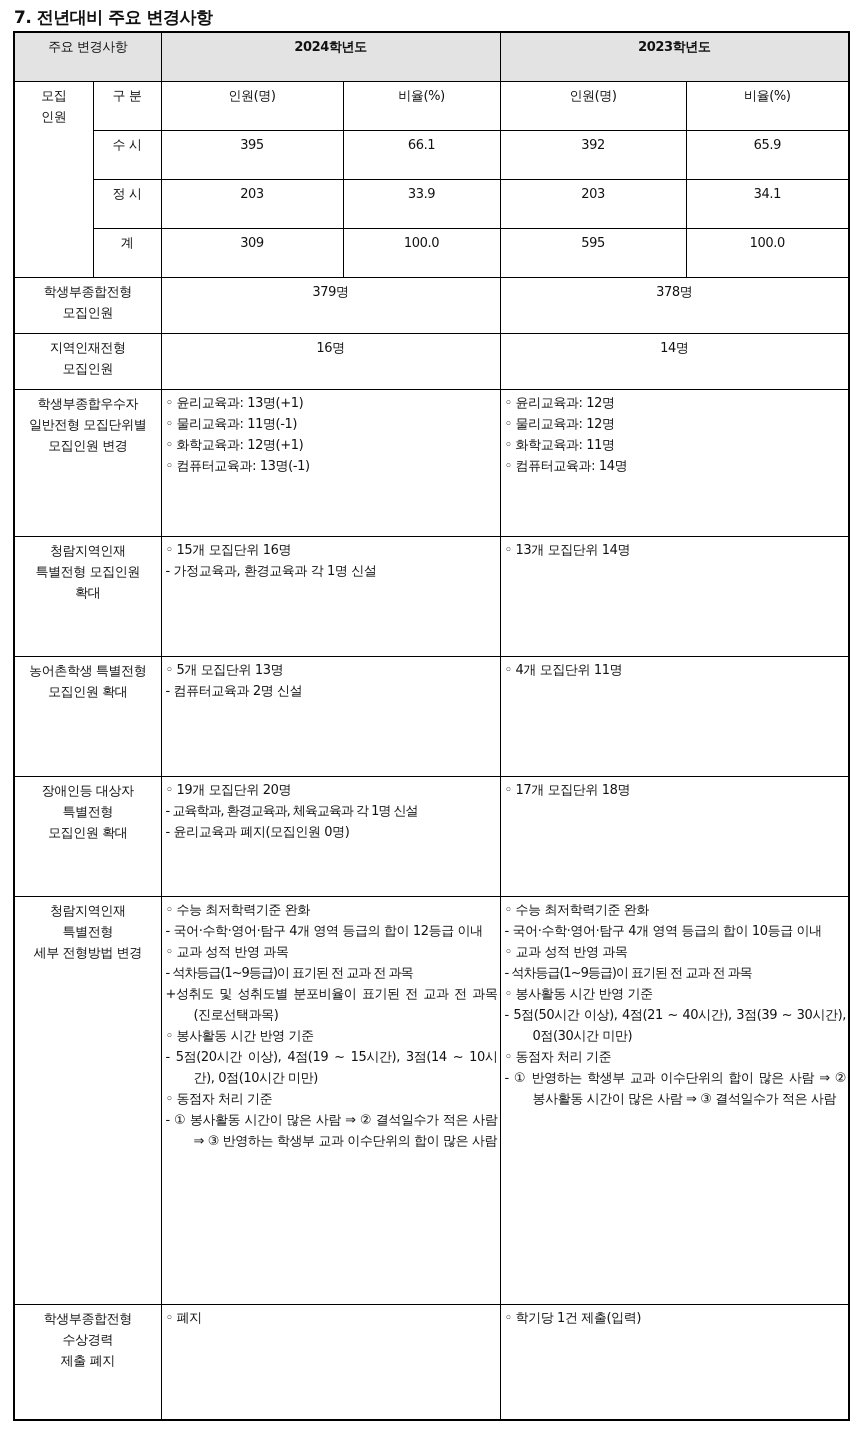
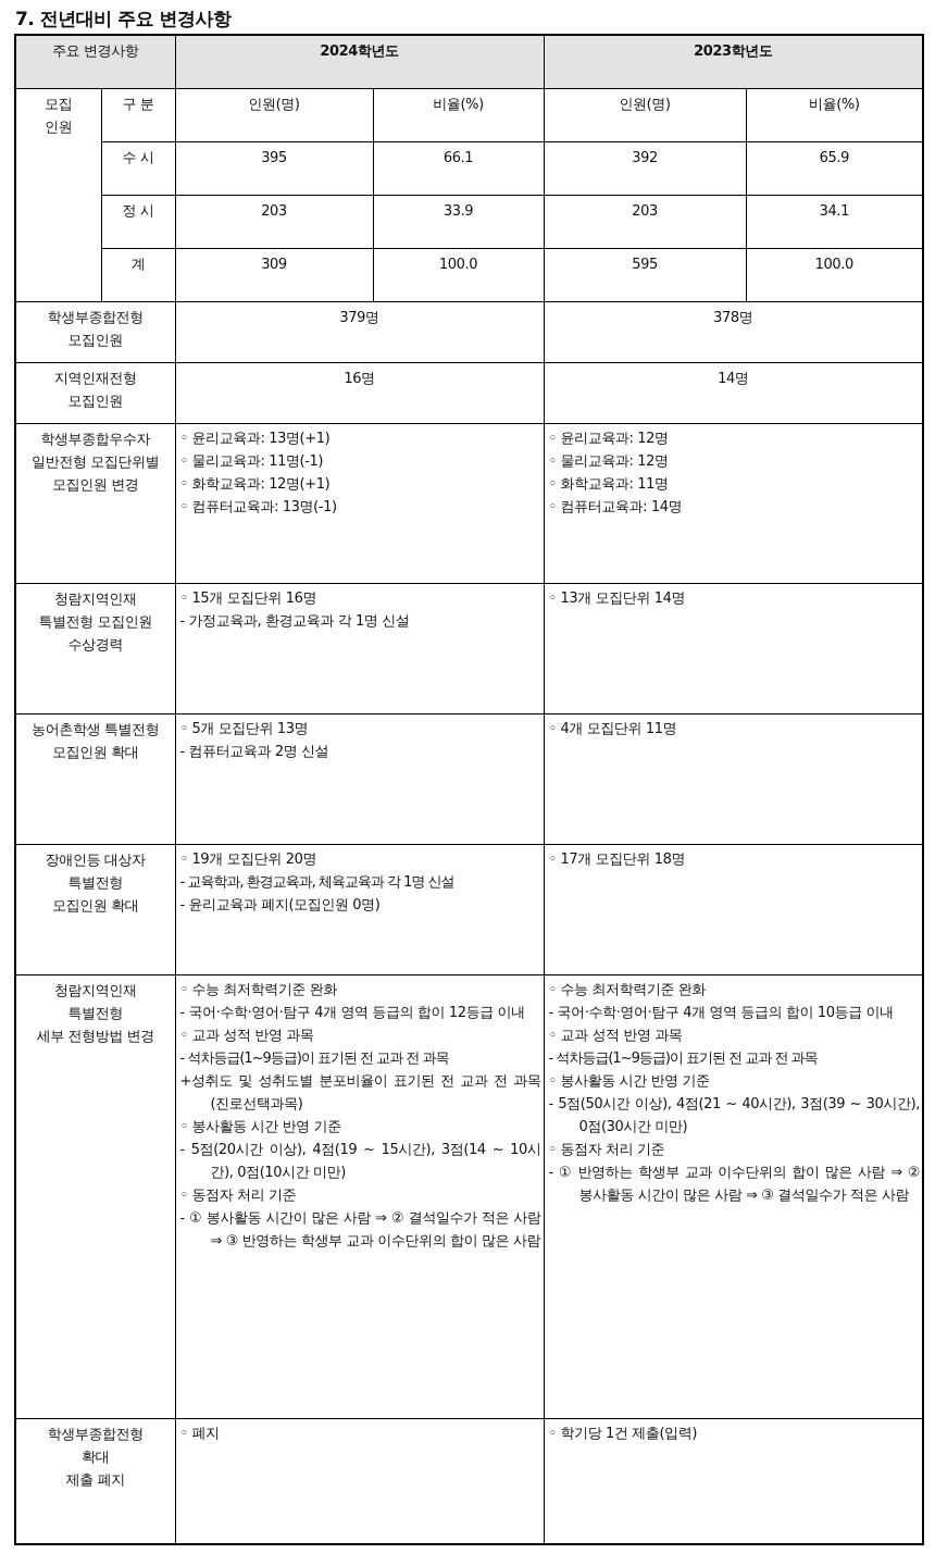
  7. 전년대비 주요 변경사항
  주요 변경사항	2024학년도	2023학년도
  모집 인원	구 분	인원(명)	비율(%)	인원(명)	비율(%)
  수 시	395	66.1	392	65.9
  정 시	203	33.9	203	34.1
  계	309	100.0	595	100.0
  학생부종합전형 모집인원	379명	378명
  지역인재전형 모집인원	16명	14명
  학생부종합우수자 일반전형 모집단위별 모집인원 변경	◦ 윤리교육과: 13명(+1) ◦ 물리교육과: 11명(-1) ◦ 화학교육과: 12명(+1) ◦ 컴퓨터교육과: 13명(-1)	◦ 윤리교육과: 12명 ◦ 물리교육과: 12명 ◦ 화학교육과: 11명 ◦ 컴퓨터교육과: 14명
- 청람지역인재 특별전형 모집인원 확대	◦ 15개 모집단위 16명 - 가정교육과, 환경교육과 각 1명 신설	◦ 13개 모집단위 14명
+ 청람지역인재 특별전형 모집인원 수상경력	◦ 15개 모집단위 16명 - 가정교육과, 환경교육과 각 1명 신설	◦ 13개 모집단위 14명
  농어촌학생 특별전형 모집인원 확대	◦ 5개 모집단위 13명 - 컴퓨터교육과 2명 신설	◦ 4개 모집단위 11명
  장애인등 대상자 특별전형 모집인원 확대	◦ 19개 모집단위 20명 - 교육학과, 환경교육과, 체육교육과 각 1명 신설 - 윤리교육과 폐지(모집인원 0명)	◦ 17개 모집단위 18명
  청람지역인재 특별전형 세부 전형방법 변경	◦ 수능 최저학력기준 완화 - 국어·수학·영어·탐구 4개 영역 등급의 합이 12등급 이내 ◦ 교과 성적 반영 과목 - 석차등급(1~9등급)이 표기된 전 교과 전 과목 +성취도 및 성취도별 분포비율이 표기된 전 교과 전 과목(진로선택과목) ◦ 봉사활동 시간 반영 기준 - 5점(20시간 이상), 4점(19 ~ 15시간), 3점(14 ~ 10시간), 0점(10시간 미만) ◦ 동점자 처리 기준 - ① 봉사활동 시간이 많은 사람 ⇒ ② 결석일수가 적은 사람 ⇒ ③ 반영하는 학생부 교과 이수단위의 합이 많은 사람	◦ 수능 최저학력기준 완화 - 국어·수학·영어·탐구 4개 영역 등급의 합이 10등급 이내 ◦ 교과 성적 반영 과목 - 석차등급(1~9등급)이 표기된 전 교과 전 과목 ◦ 봉사활동 시간 반영 기준 - 5점(50시간 이상), 4점(21 ~ 40시간), 3점(39 ~ 30시간), 0점(30시간 미만) ◦ 동점자 처리 기준 - ① 반영하는 학생부 교과 이수단위의 합이 많은 사람 ⇒ ② 봉사활동 시간이 많은 사람 ⇒ ③ 결석일수가 적은 사람
- 학생부종합전형 수상경력 제출 폐지	◦ 폐지	◦ 학기당 1건 제출(입력)
+ 학생부종합전형 확대 제출 폐지	◦ 폐지	◦ 학기당 1건 제출(입력)
